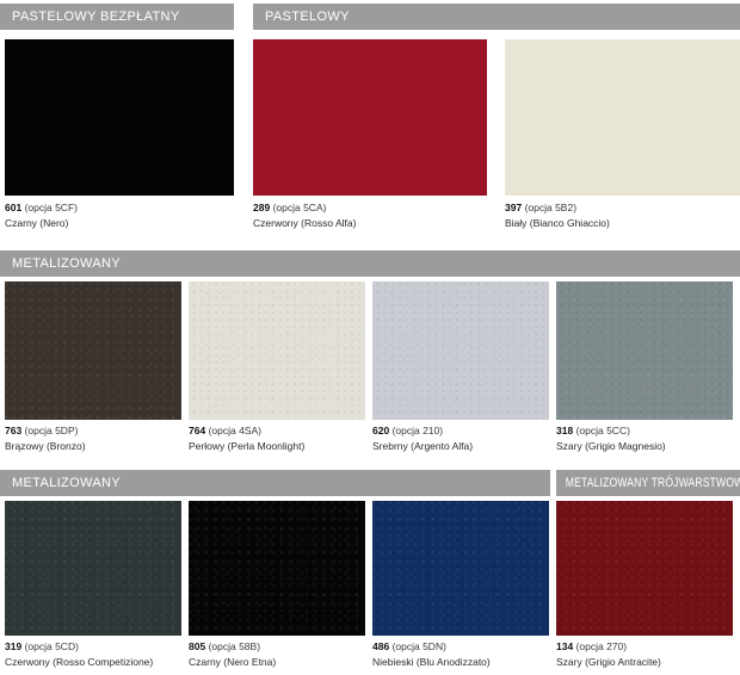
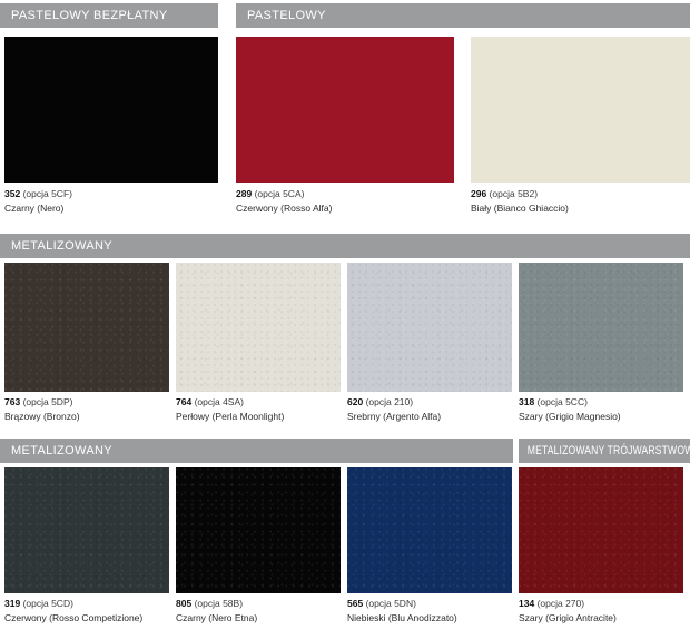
  PASTELOWY BEZPŁATNY
  PASTELOWY
  METALIZOWANY
  METALIZOWANY
  METALIZOWANY TRÓJWARSTWOW
- 601 (opcja 5CF)
+ 352 (opcja 5CF)
  Czarny (Nero)
  289 (opcja 5CA)
  Czerwony (Rosso Alfa)
- 397 (opcja 5B2)
+ 296 (opcja 5B2)
  Biały (Bianco Ghiaccio)
  763 (opcja 5DP)
  Brązowy (Bronzo)
  764 (opcja 4SA)
  Perłowy (Perla Moonlight)
  620 (opcja 210)
  Srebrny (Argento Alfa)
  318 (opcja 5CC)
  Szary (Grigio Magnesio)
  319 (opcja 5CD)
  Czerwony (Rosso Competizione)
  805 (opcja 58B)
  Czarny (Nero Etna)
- 486 (opcja 5DN)
+ 565 (opcja 5DN)
  Niebieski (Blu Anodizzato)
  134 (opcja 270)
  Szary (Grigio Antracite)
